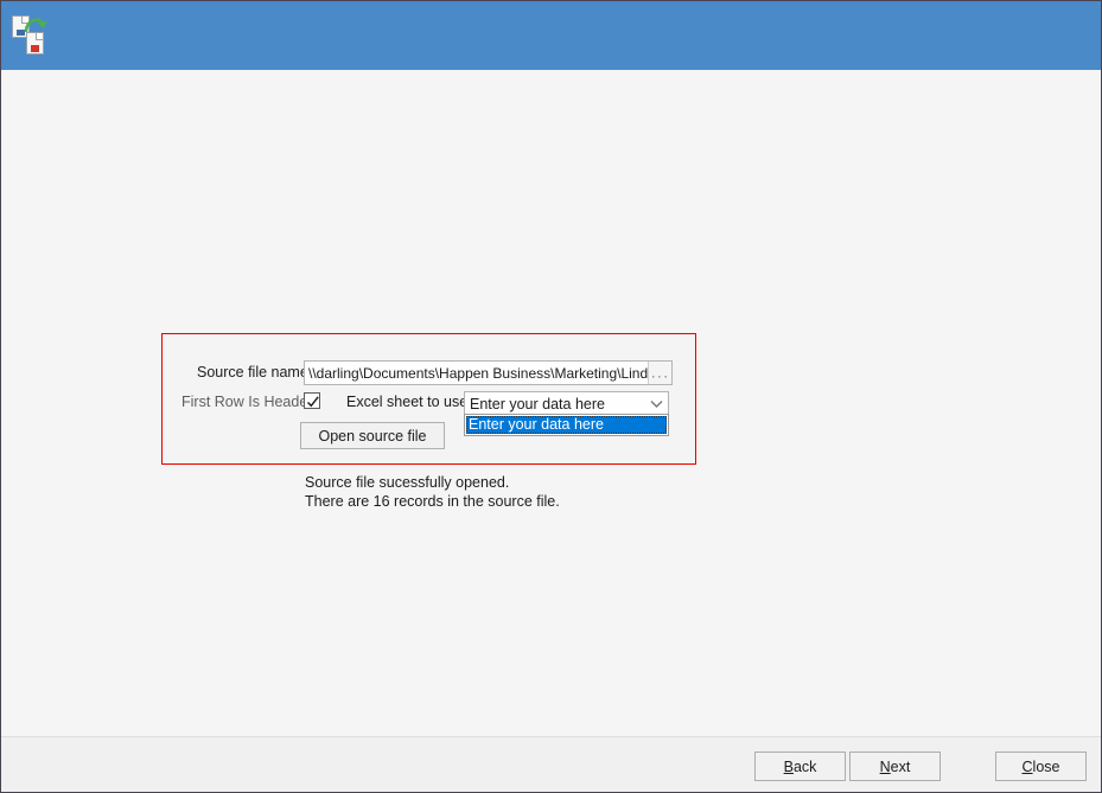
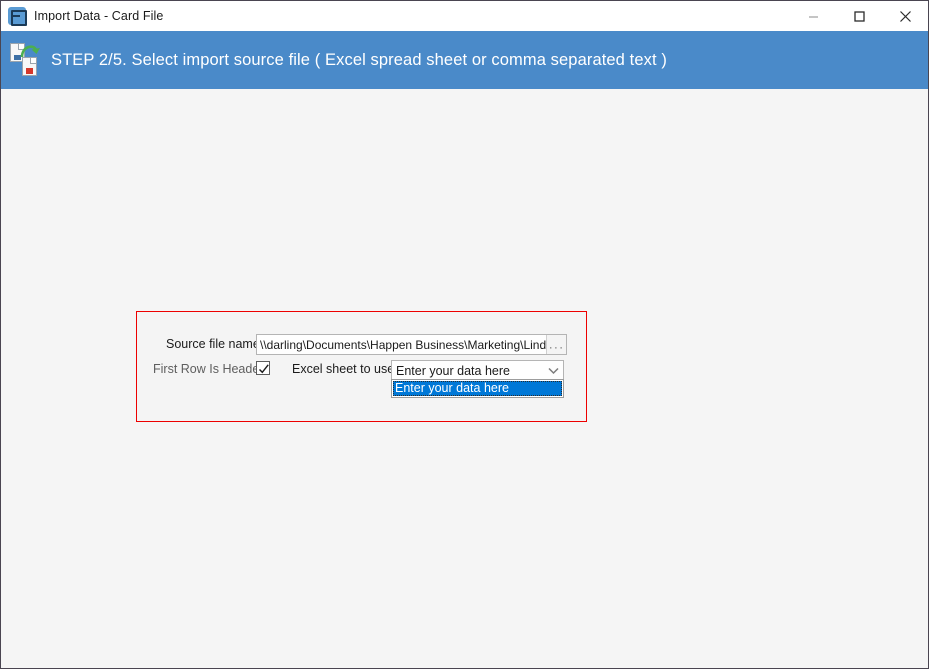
+ Import Data - Card File
+ STEP 2/5. Select import source file ( Excel spread sheet or comma separated text )
  Source file nam
  \\darling\Documents\Happen Business\Marketing\Lind
  ···
  First Row Is Head
  Excel sheet to us
  Enter your data here
  Enter your data here
- Open source file
- Source file sucessfully opened.
- There are 16 records in the source file.
- Back
- Next
- Close
